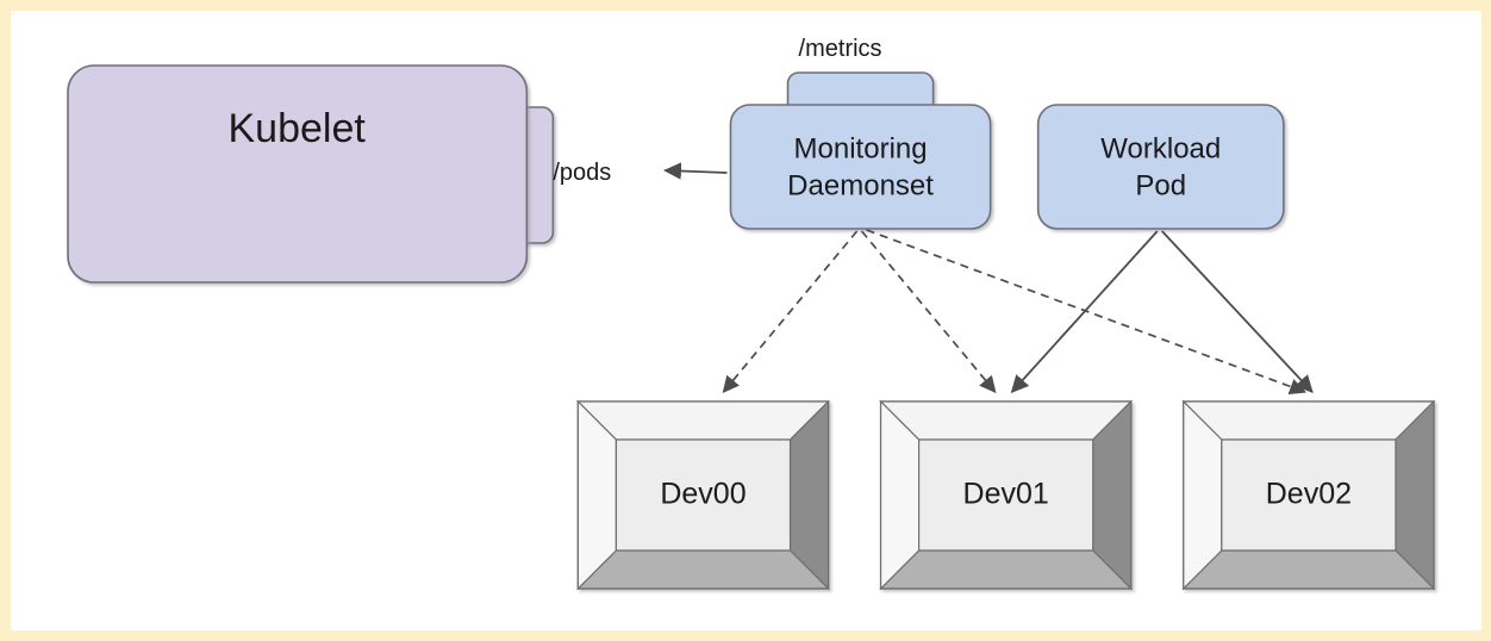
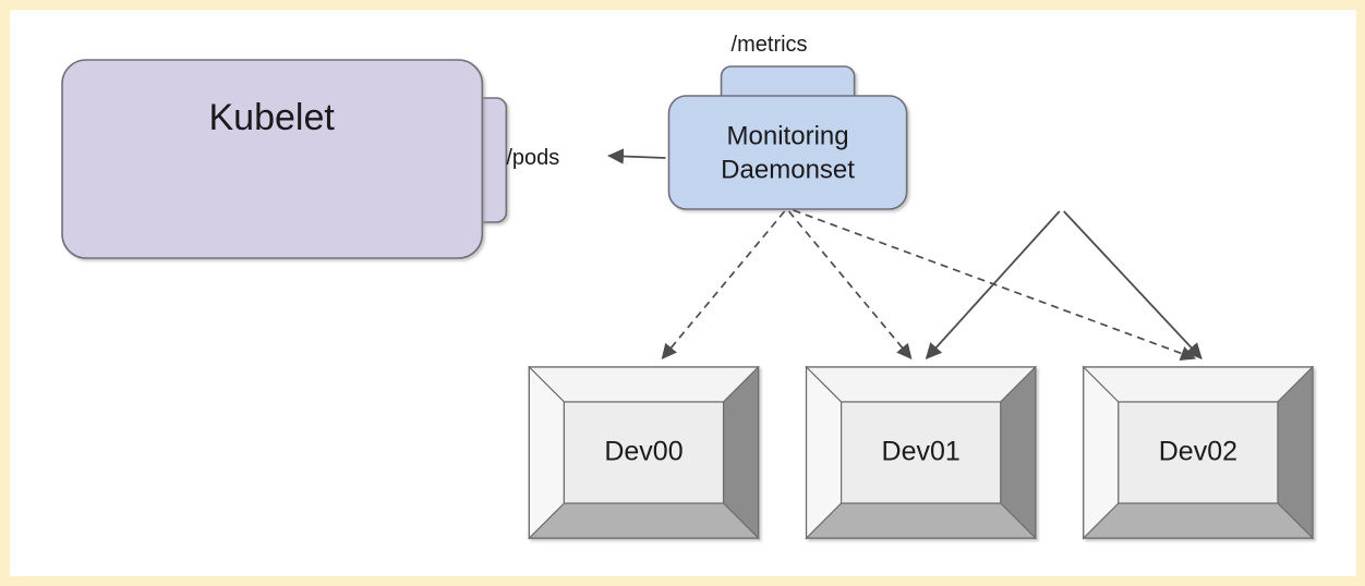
  Kubelet
  Monitoring
  Daemonset
  /metrics
- Workload
- Pod
  Dev00
  Dev01
  Dev02
  /pods
